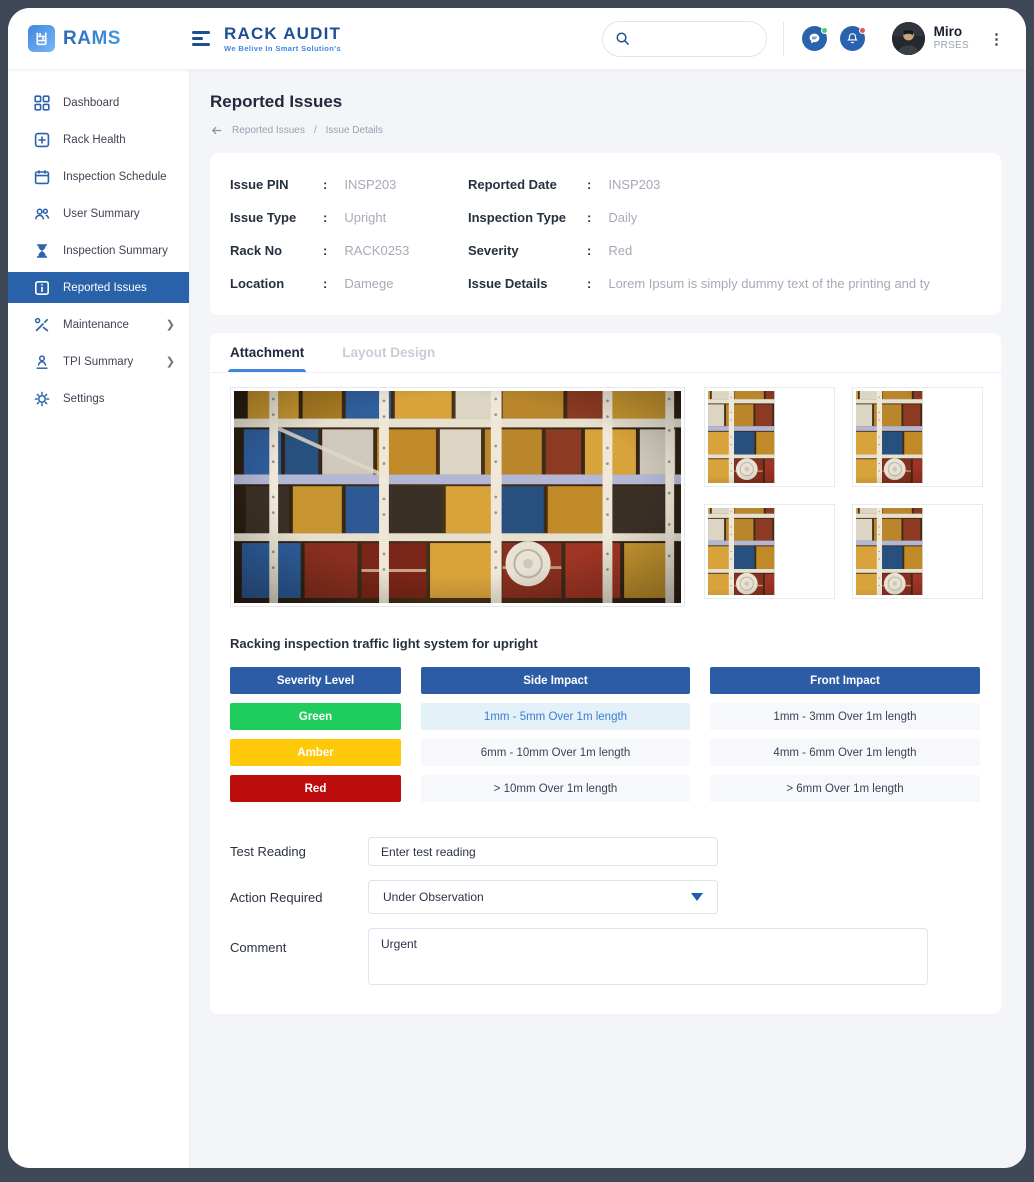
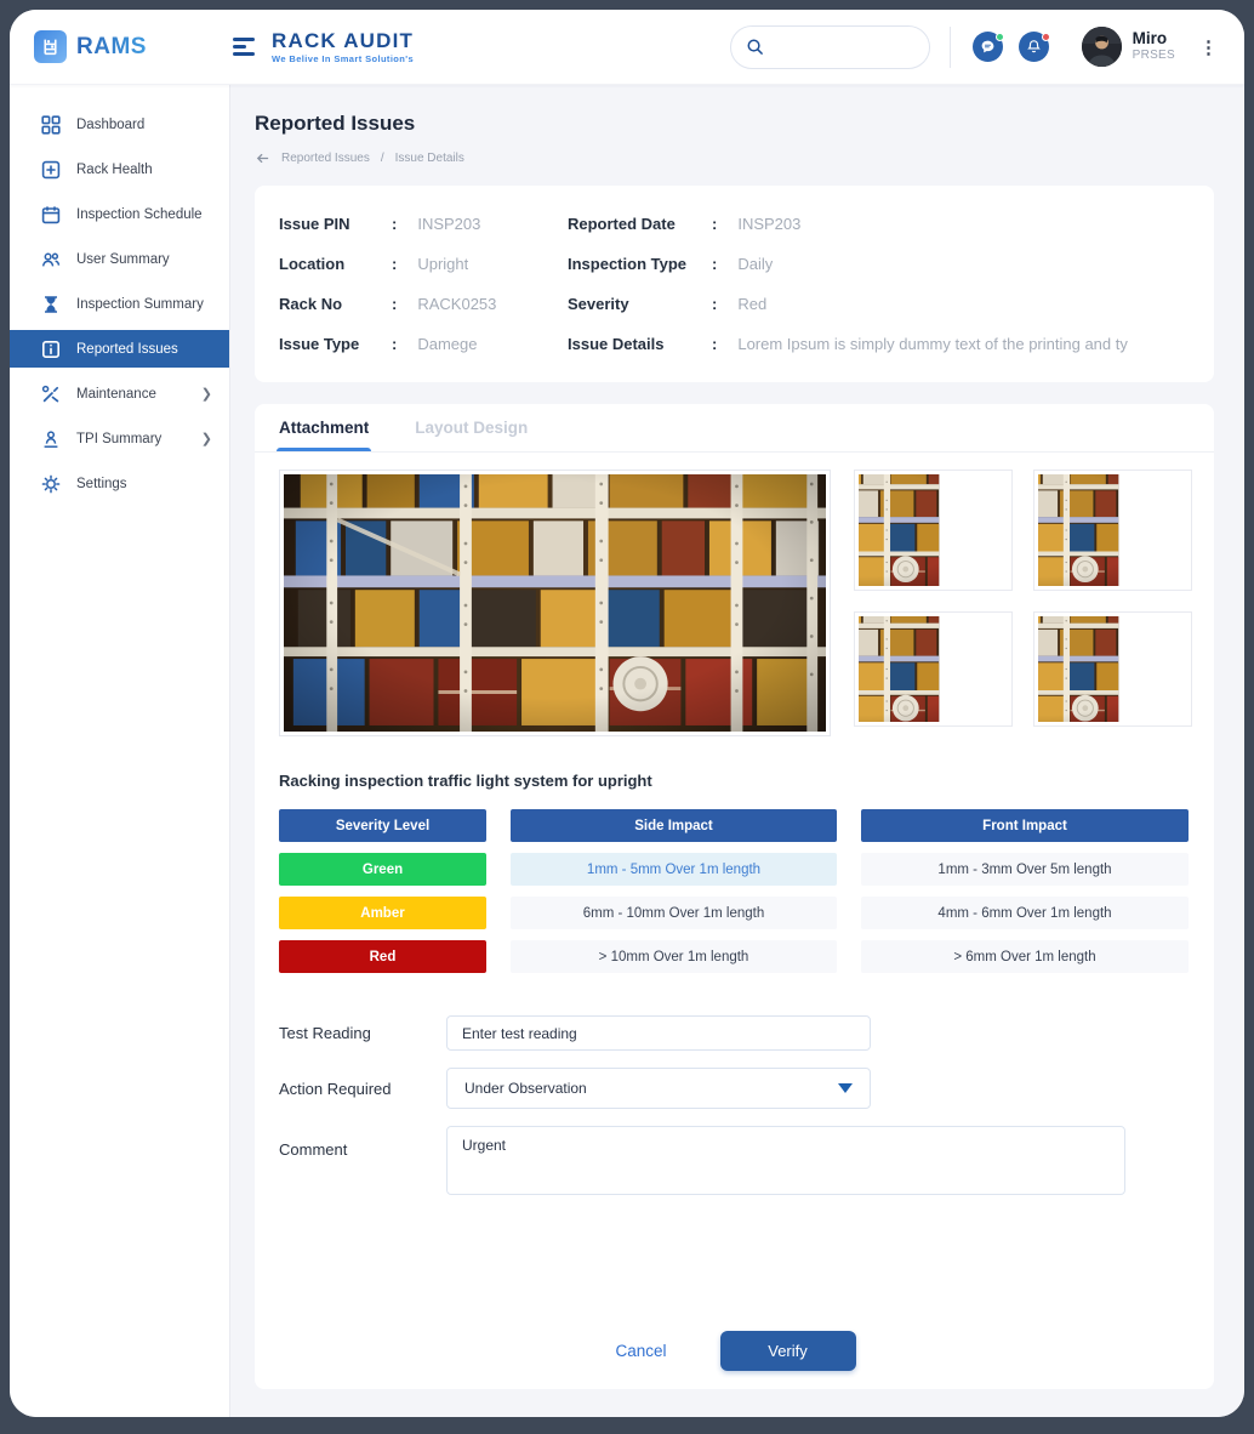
  RAMS
  RACK AUDIT
  We Belive In Smart Solution's
  Miro
  PRSES
  ⋮
  Dashboard
  Rack Health
  Inspection Schedule
  User Summary
  Inspection Summary
  Reported Issues
  Maintenance
  ❯
  TPI Summary
  ❯
  Settings
  Reported Issues
  Reported Issues
  /
  Issue Details
  Issue PIN
  :
  INSP203
- Issue Type
+ Location
  :
  Upright
  Rack No
  :
  RACK0253
- Location
+ Issue Type
  :
  Damege
  Reported Date
  :
  INSP203
  Inspection Type
  :
  Daily
  Severity
  :
  Red
  Issue Details
  :
  Lorem Ipsum is simply dummy text of the printing and ty
  Attachment
  Layout Design
  Racking inspection traffic light system for upright
  Severity Level
  Side Impact
  Front Impact
  Green
  1mm - 5mm Over 1m length
- 1mm - 3mm Over 1m length
+ 1mm - 3mm Over 5m length
  Amber
  6mm - 10mm Over 1m length
  4mm - 6mm Over 1m length
  Red
  > 10mm Over 1m length
  > 6mm Over 1m length
  Test Reading
  Enter test reading
  Action Required
  Under Observation
  Comment
  Urgent
+ Cancel
+ Verify
